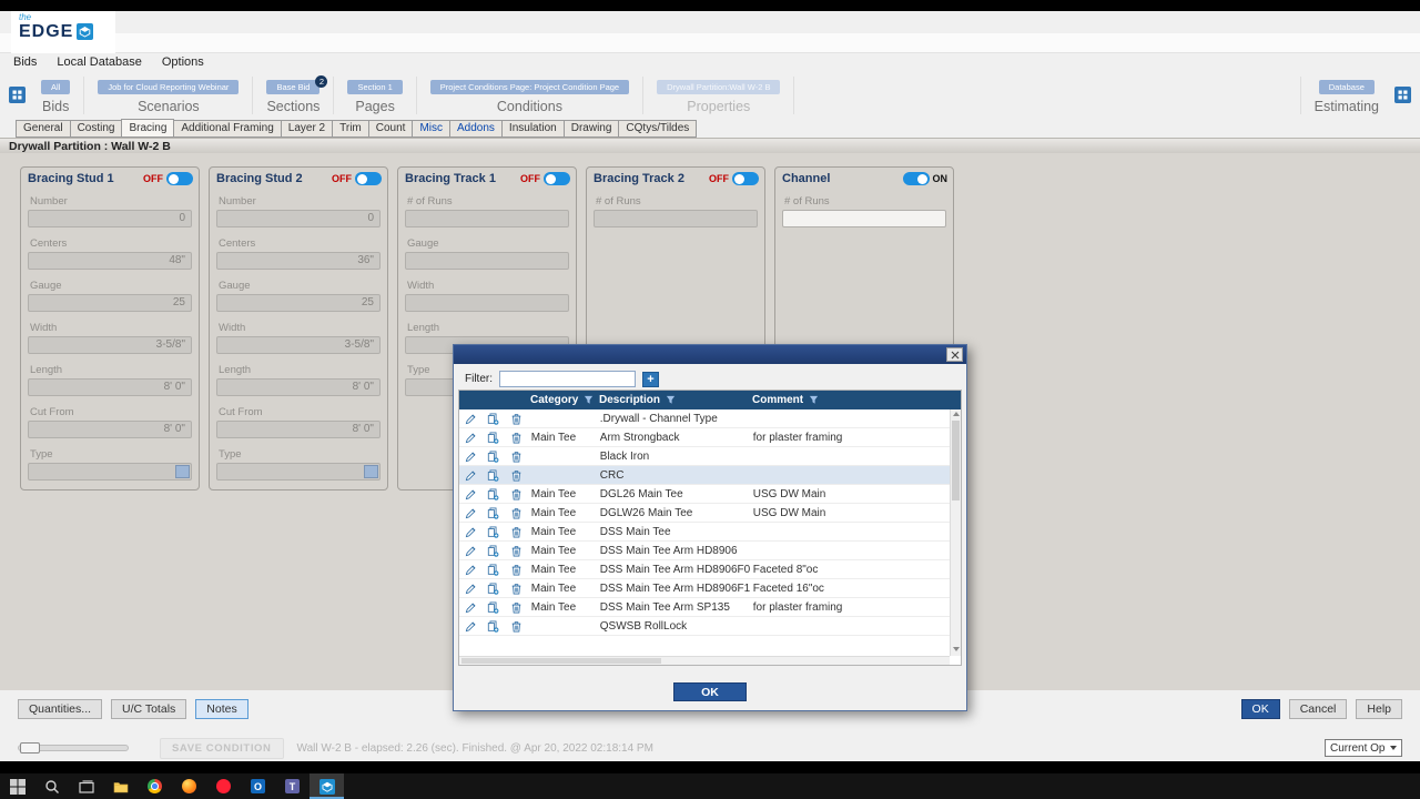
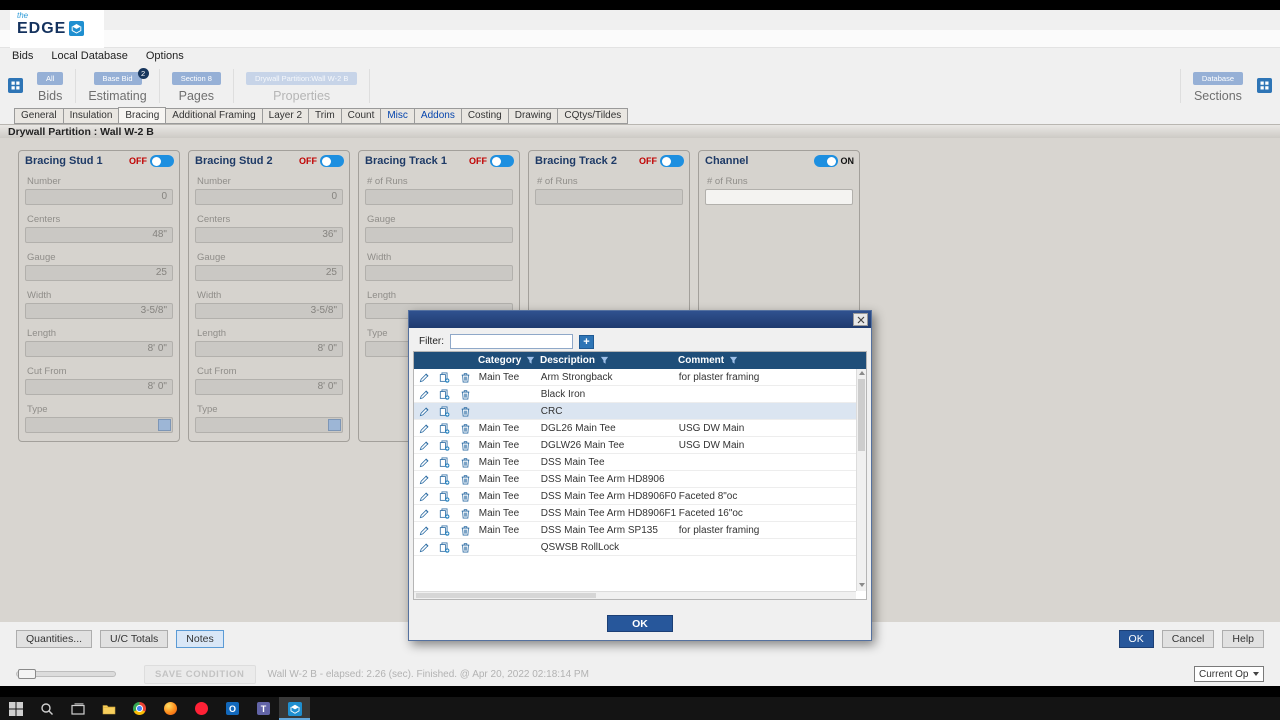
  the
  EDGE
  Bids
  Local Database
  Options
  All
  Bids
- Job for Cloud Reporting Webinar
- Scenarios
  Base Bid
  2
- Sections
+ Estimating
- Section 1
+ Section 8
  Pages
- Project Conditions Page: Project Condition Page
- Conditions
  Drywall Partition:Wall W-2 B
  Properties
  Database
- Estimating
+ Sections
  General
- Costing
+ Insulation
  Bracing
  Additional Framing
  Layer 2
  Trim
  Count
  Misc
  Addons
- Insulation
+ Costing
  Drawing
  CQtys/Tildes
  Drywall Partition : Wall W-2 B
  Bracing Stud 1
  OFF
  Number
  0
  Centers
  48"
  Gauge
  25
  Width
  3-5/8"
  Length
  8' 0"
  Cut From
  8' 0"
  Type
  Bracing Stud 2
  OFF
  Number
  0
  Centers
  36"
  Gauge
  25
  Width
  3-5/8"
  Length
  8' 0"
  Cut From
  8' 0"
  Type
  Bracing Track 1
  OFF
  # of Runs
  Gauge
  Width
  Length
  Type
  Bracing Track 2
  OFF
  # of Runs
  Channel
  ON
  # of Runs
  Filter:
  +
  Category
  Description
  Comment
- .Drywall - Channel Type
  Main Tee
  Arm Strongback
  for plaster framing
  Black Iron
  CRC
  Main Tee
  DGL26 Main Tee
  USG DW Main
  Main Tee
  DGLW26 Main Tee
  USG DW Main
  Main Tee
  DSS Main Tee
  Main Tee
  DSS Main Tee Arm HD8906
  Main Tee
  DSS Main Tee Arm HD8906F0
  Faceted 8"oc
  Main Tee
  DSS Main Tee Arm HD8906F1
  Faceted 16"oc
  Main Tee
  DSS Main Tee Arm SP135
  for plaster framing
  QSWSB RollLock
  OK
  Quantities...
  U/C Totals
  Notes
  OK
  Cancel
  Help
  SAVE CONDITION
  Wall W-2 B - elapsed: 2.26 (sec). Finished. @ Apr 20, 2022 02:18:14 PM
  Current Op
  O
  T
